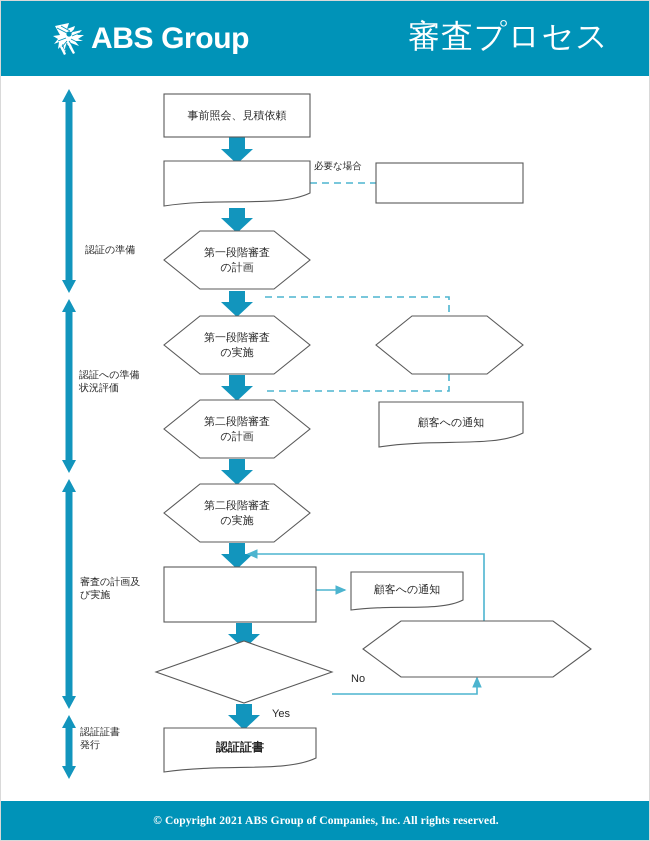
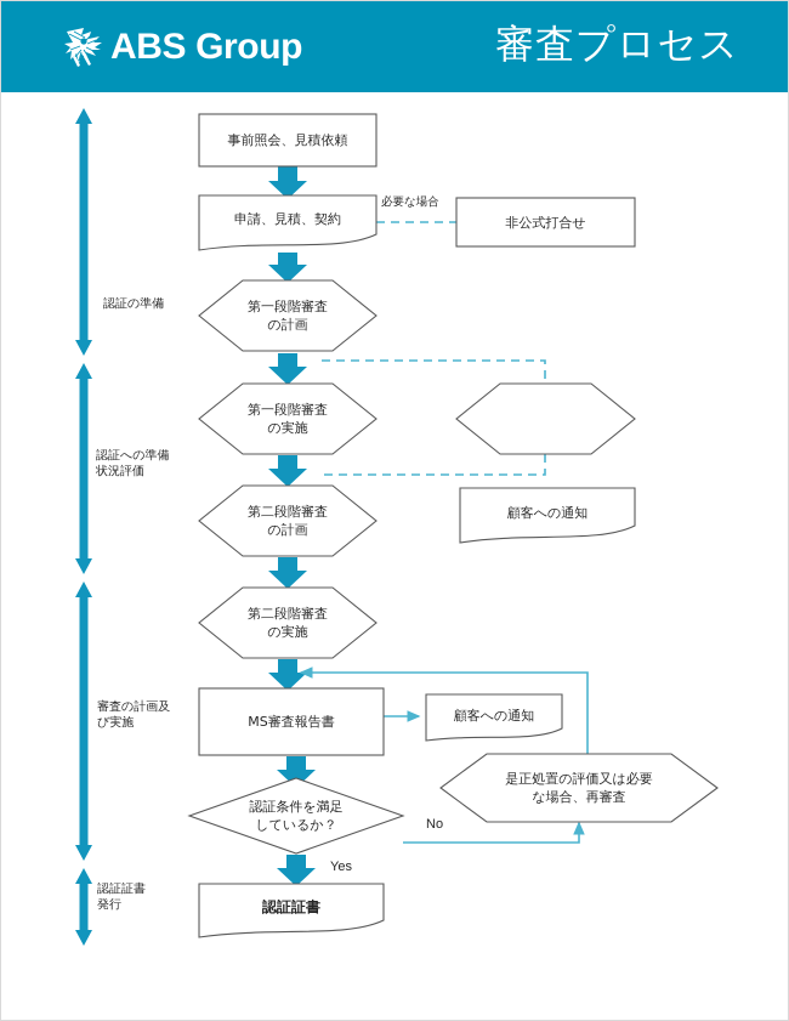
  ABS Group
  審査プロセス
  認証の準備
  認証への準備
  状況評価
  審査の計画及
  び実施
  認証証書
  発行
  事前照会、見積依頼
+ 申請、見積、契約
+ 非公式打合せ
  第一段階審査
  の計画
  第一段階審査
  の実施
  第二段階審査
  の計画
  顧客への通知
  第二段階審査
  の実施
+ MS審査報告書
  顧客への通知
+ 是正処置の評価又は必要
+ な場合、再審査
+ 認証条件を満足
+ しているか？
  認証証書
  必要な場合
  No
  Yes
- © Copyright 2021 ABS Group of Companies, Inc. All rights reserved.
